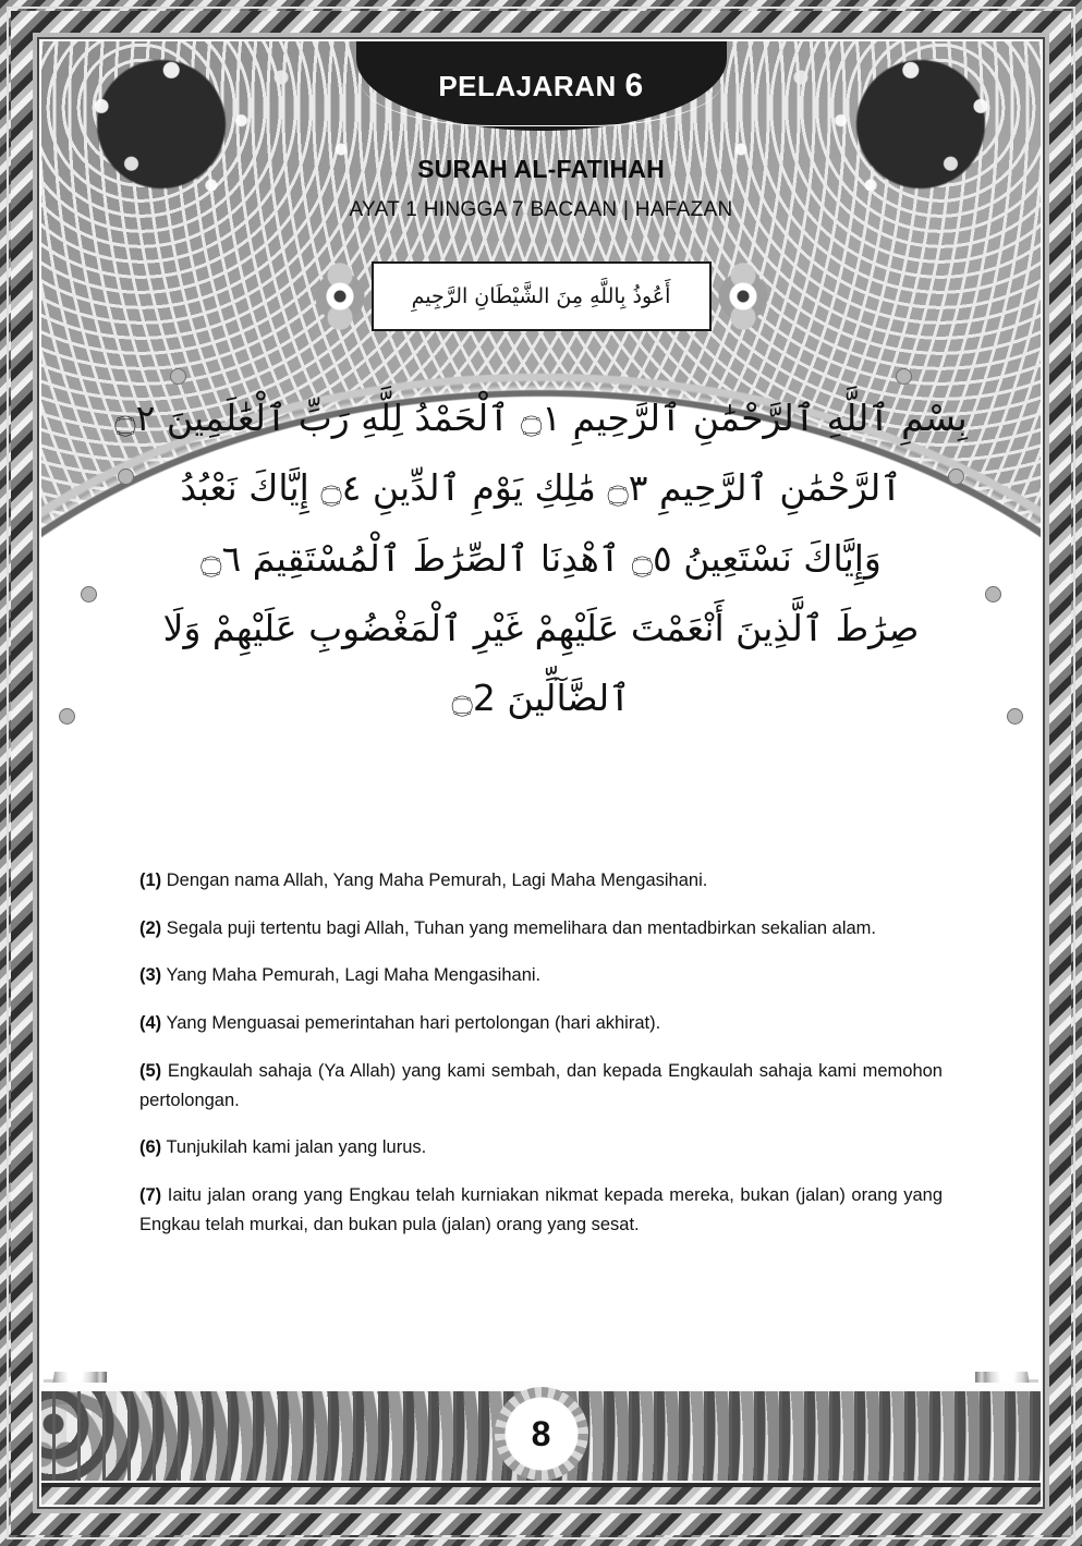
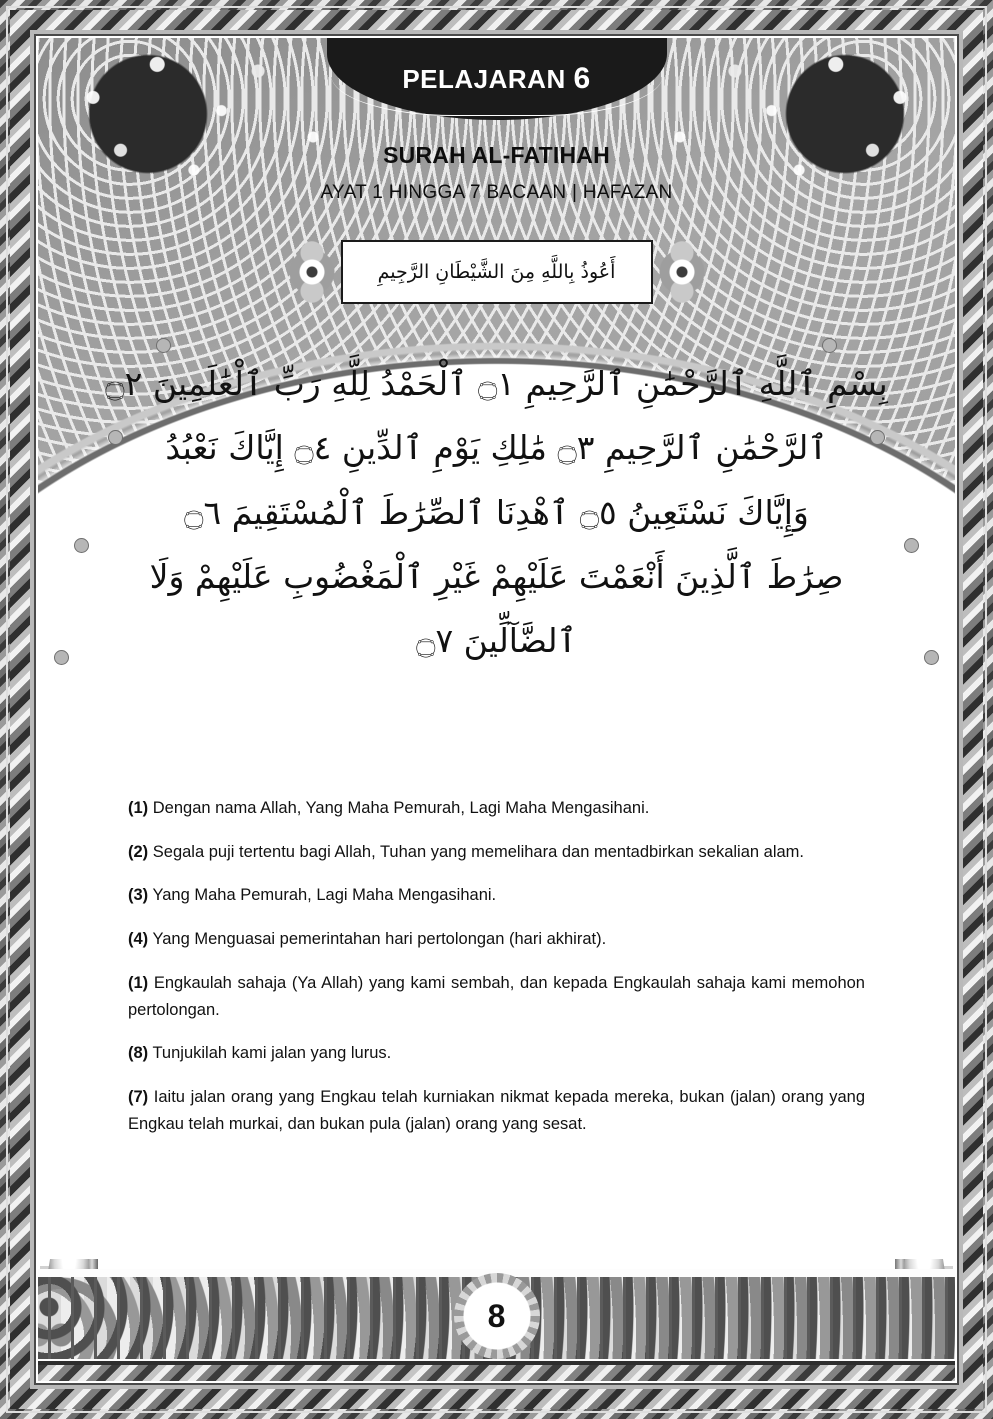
  PELAJARAN 6
  SURAH AL-FATIHAH
  AYAT 1 HINGGA 7 BACAAN | HAFAZAN
  أَعُوذُ بِاللَّهِ مِنَ الشَّيْطَانِ الرَّجِيمِ
  بِسْمِ ٱللَّهِ ٱلرَّحْمَٰنِ ٱلرَّحِيمِ ۝١ ٱلْحَمْدُ لِلَّهِ رَبِّ ٱلْعَٰلَمِينَ ۝٢
  ٱلرَّحْمَٰنِ ٱلرَّحِيمِ ۝٣ مَٰلِكِ يَوْمِ ٱلدِّينِ ۝٤ إِيَّاكَ نَعْبُدُ
  وَإِيَّاكَ نَسْتَعِينُ ۝٥ ٱهْدِنَا ٱلصِّرَٰطَ ٱلْمُسْتَقِيمَ ۝٦
  صِرَٰطَ ٱلَّذِينَ أَنْعَمْتَ عَلَيْهِمْ غَيْرِ ٱلْمَغْضُوبِ عَلَيْهِمْ وَلَا
- ٱلضَّآلِّينَ ۝2
+ ٱلضَّآلِّينَ ۝٧
  (1) Dengan nama Allah, Yang Maha Pemurah, Lagi Maha Mengasihani.
  (2) Segala puji tertentu bagi Allah, Tuhan yang memelihara dan mentadbirkan sekalian alam.
  (3) Yang Maha Pemurah, Lagi Maha Mengasihani.
  (4) Yang Menguasai pemerintahan hari pertolongan (hari akhirat).
- (5) Engkaulah sahaja (Ya Allah) yang kami sembah, dan kepada Engkaulah sahaja kami memohon pertolongan.
+ (1) Engkaulah sahaja (Ya Allah) yang kami sembah, dan kepada Engkaulah sahaja kami memohon pertolongan.
- (6) Tunjukilah kami jalan yang lurus.
+ (8) Tunjukilah kami jalan yang lurus.
  (7) Iaitu jalan orang yang Engkau telah kurniakan nikmat kepada mereka, bukan (jalan) orang yang Engkau telah murkai, dan bukan pula (jalan) orang yang sesat.
  8
